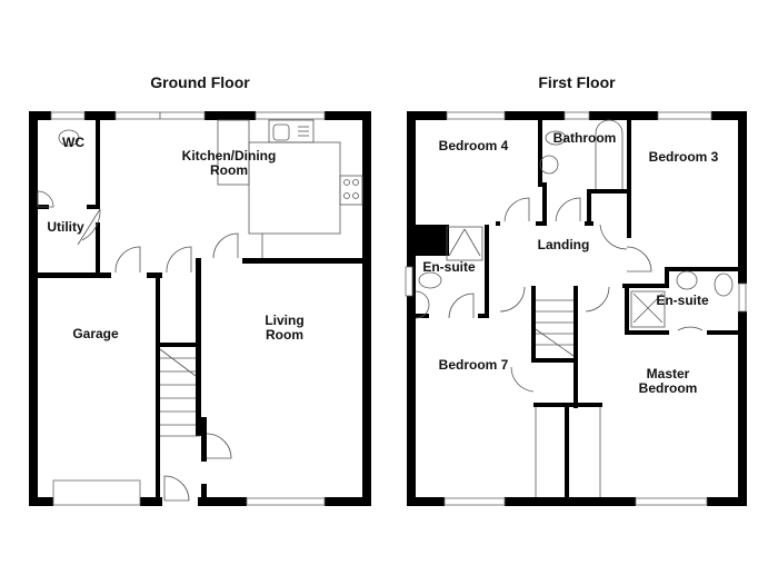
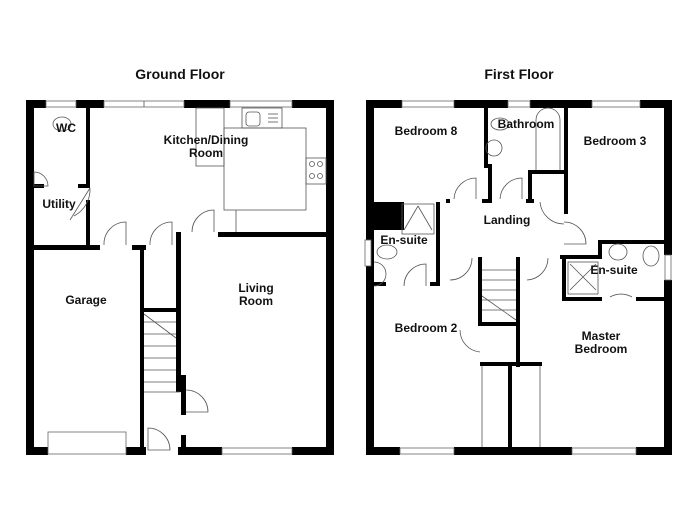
  Ground Floor
  First Floor
  WC
  Utility
  Kitchen/Dining
  Room
  Garage
  Living
  Room
- Bedroom 4
+ Bedroom 8
  Bathroom
  Bedroom 3
  Landing
  En-suite
  En-suite
- Bedroom 7
+ Bedroom 2
  Master
  Bedroom
